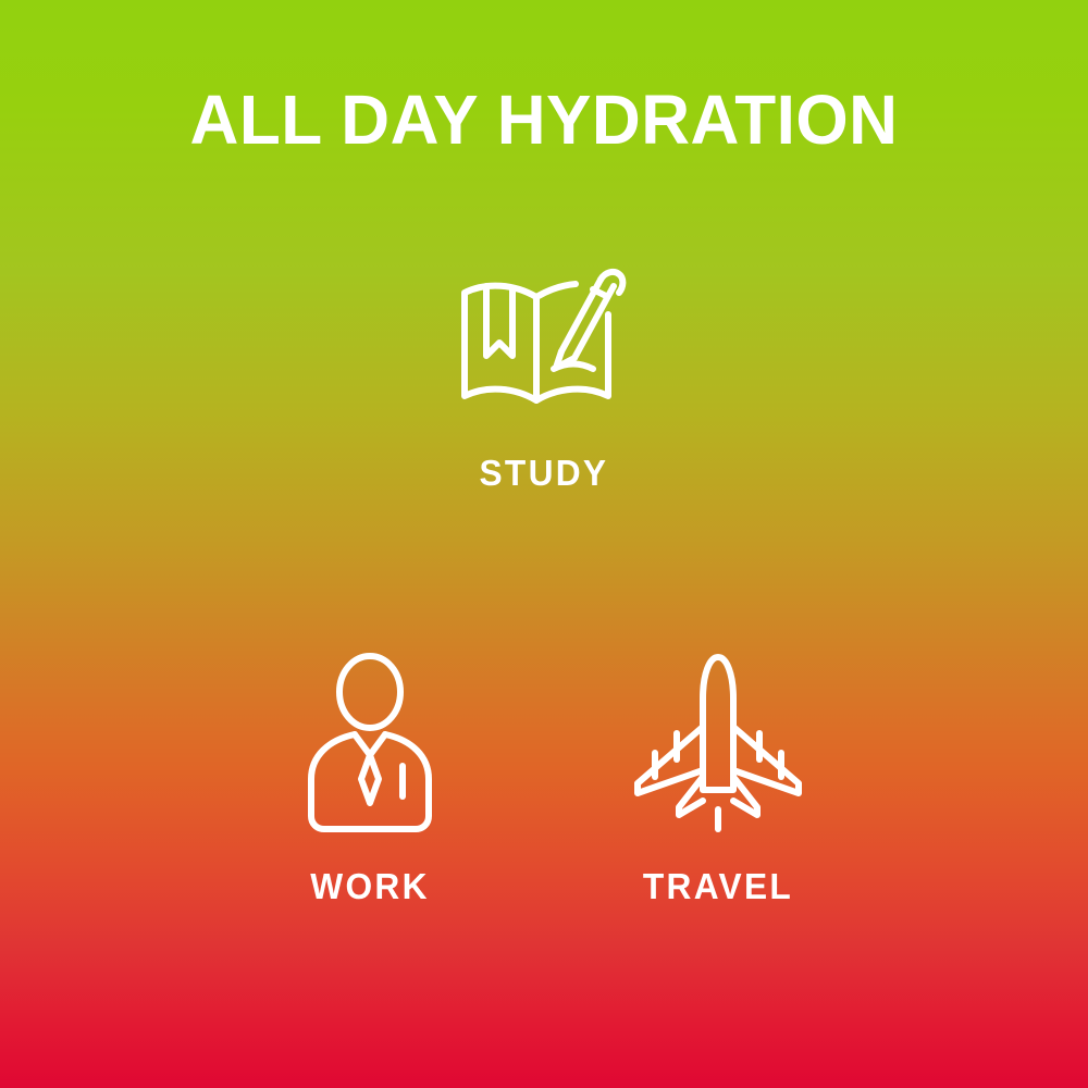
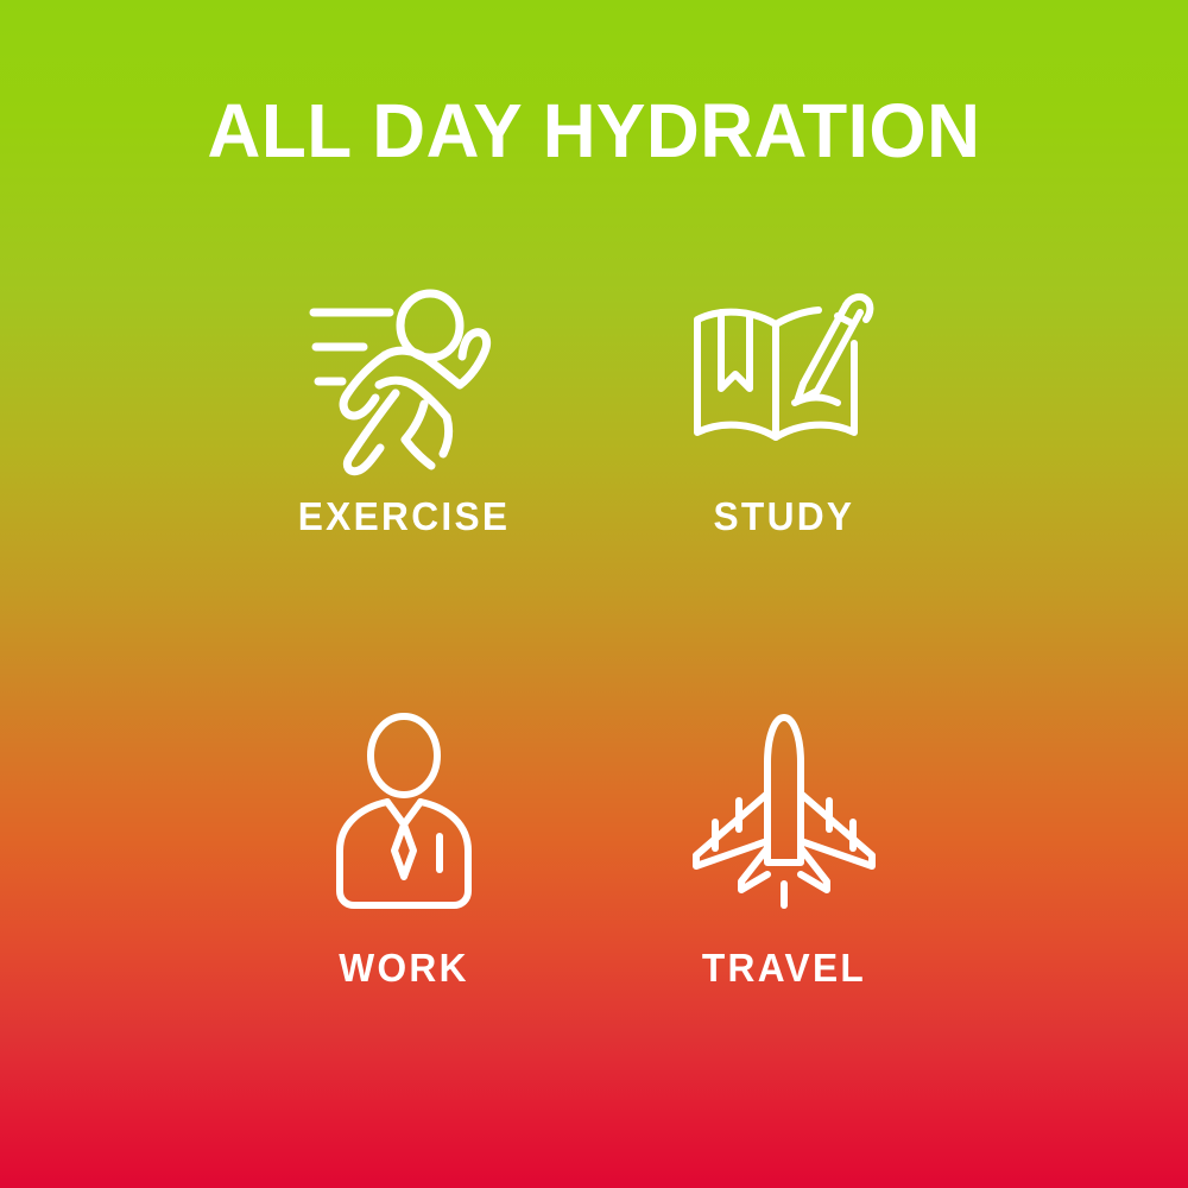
  ALL DAY HYDRATION
+ EXERCISE
  STUDY
  WORK
  TRAVEL
